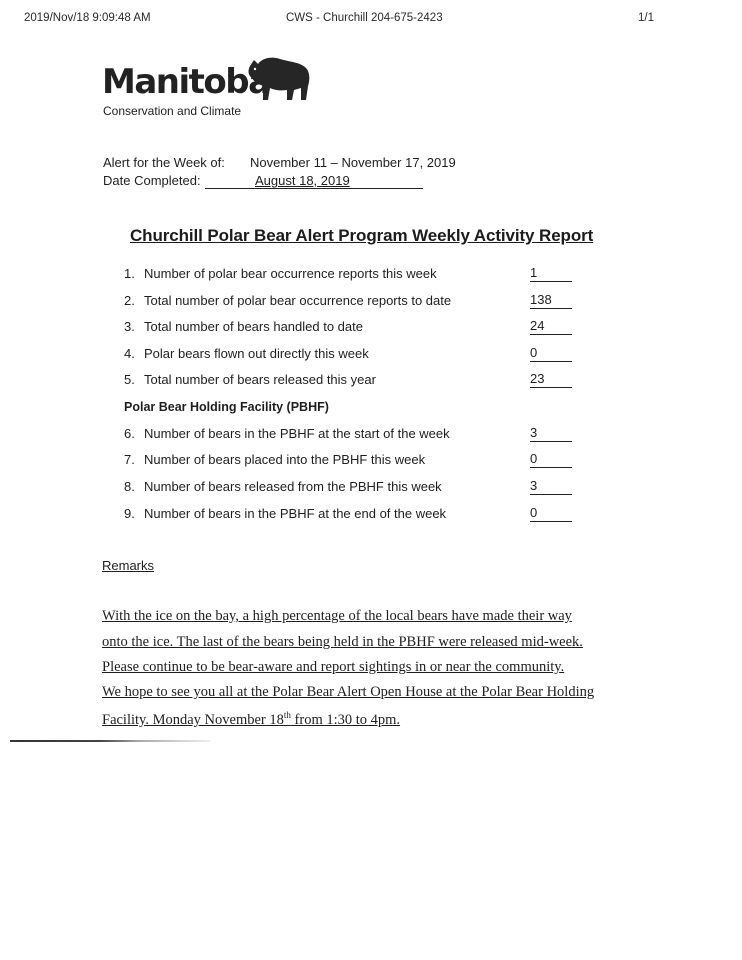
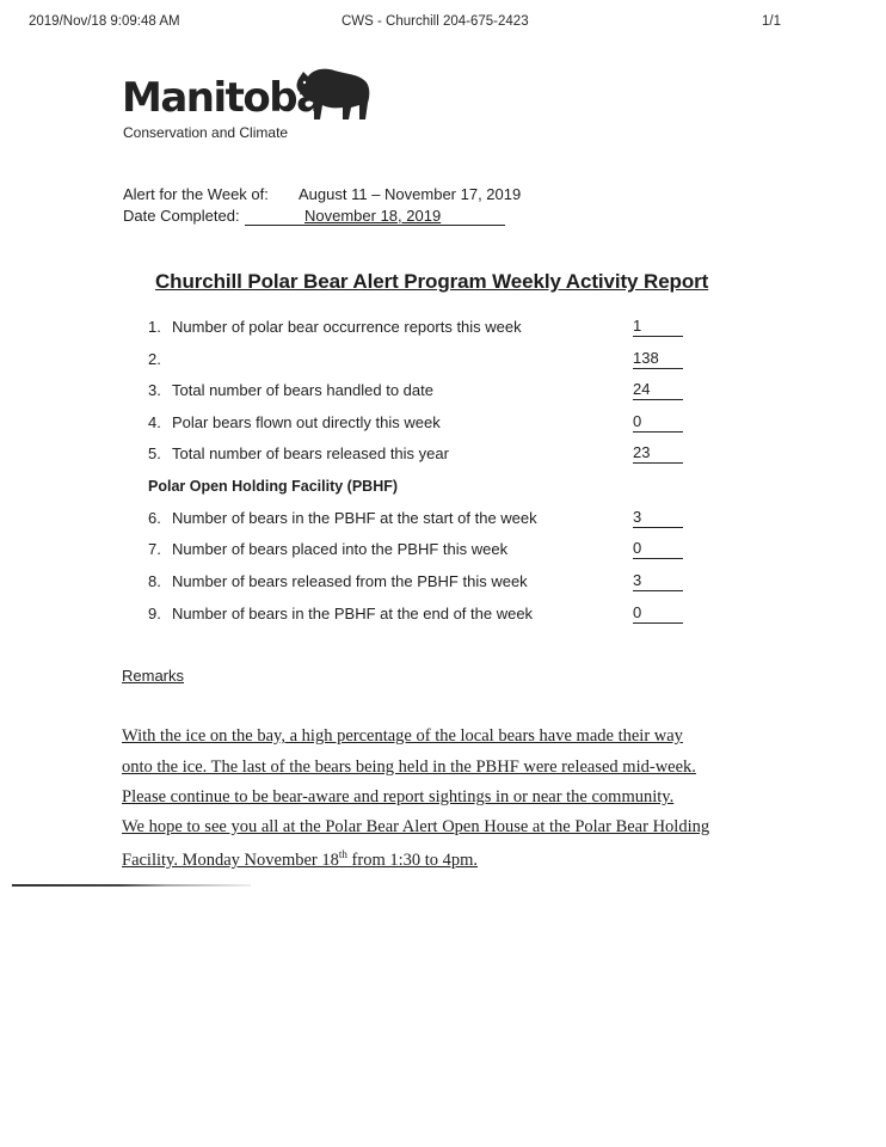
  2019/Nov/18 9:09:48 AM
  CWS - Churchill 204-675-2423
  1/1
  Manitob
  Conservation and Climate
  Alert for the Week of:
- November 11 – November 17, 2019
+ August 11 – November 17, 2019
  Date Completed:
- August 18, 2019
+ November 18, 2019
  Churchill Polar Bear Alert Program Weekly Activity Report
  1.
  Number of polar bear occurrence reports this week
  1
  2.
- Total number of polar bear occurrence reports to date
  138
  3.
  Total number of bears handled to date
  24
  4.
  Polar bears flown out directly this week
  0
  5.
  Total number of bears released this year
  23
- Polar Bear Holding Facility (PBHF)
+ Polar Open Holding Facility (PBHF)
  6.
  Number of bears in the PBHF at the start of the week
  3
  7.
  Number of bears placed into the PBHF this week
  0
  8.
  Number of bears released from the PBHF this week
  3
  9.
  Number of bears in the PBHF at the end of the week
  0
  Remarks
  With the ice on the bay, a high percentage of the local bears have made their way
  onto the ice. The last of the bears being held in the PBHF were released mid-week.
  Please continue to be bear-aware and report sightings in or near the community.
  We hope to see you all at the Polar Bear Alert Open House at the Polar Bear Holding
  Facility. Monday November 18th from 1:30 to 4pm.
